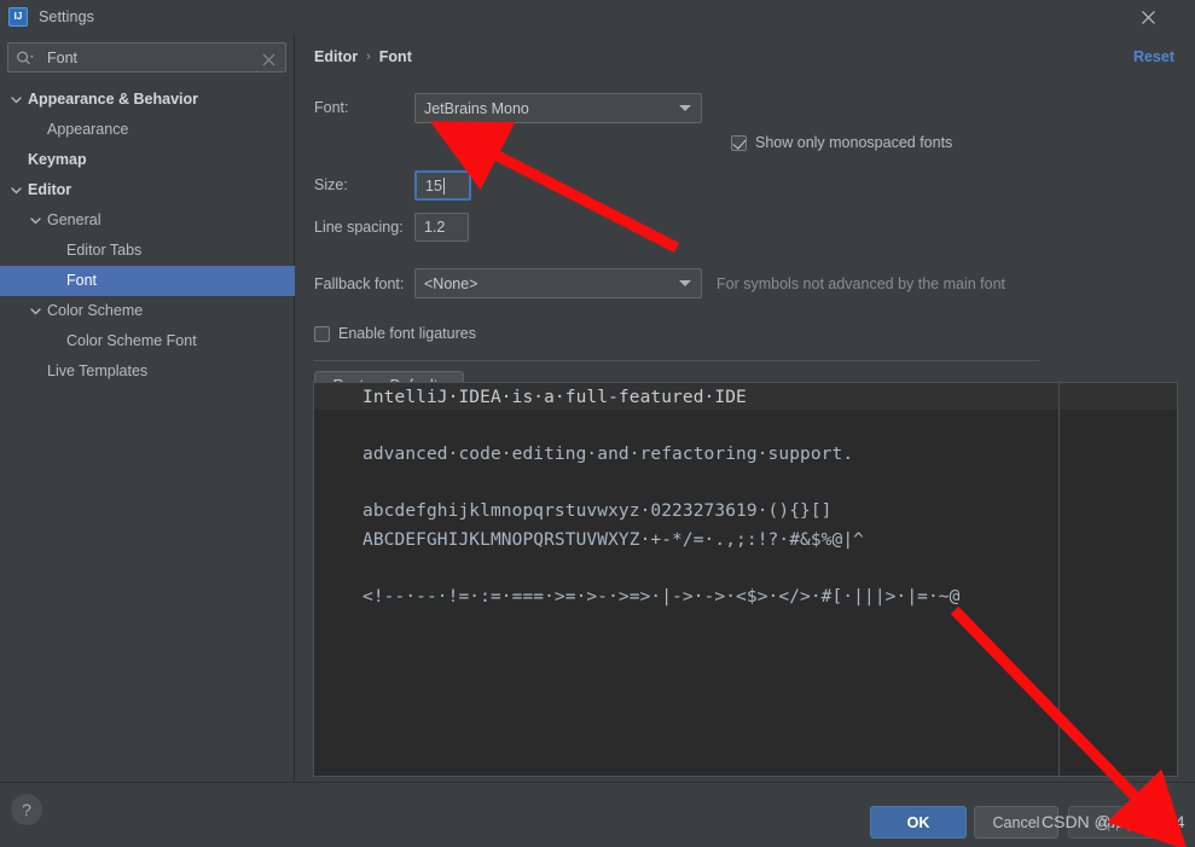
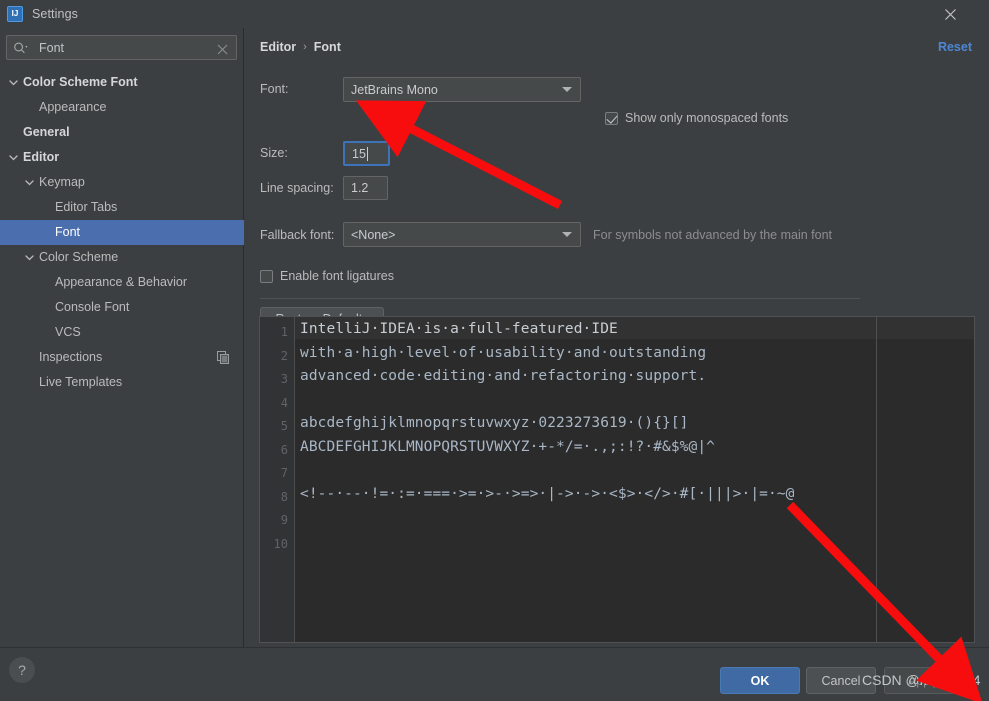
  IJ
  Settings
  Font
- Appearance & Behavior
+ Color Scheme Font
  Appearance
- Keymap
+ General
  Editor
- General
+ Keymap
  Editor Tabs
  Font
  Color Scheme
- Color Scheme Font
+ Appearance & Behavior
+ Console Font
+ VCS
+ Inspections
  Live Templates
  Editor
  ›
  Font
  Reset
  Font:
  JetBrains Mono
  Show only monospaced fonts
  Size:
  15
  Line spacing:
  1.2
  Fallback font:
  <None>
  For symbols not advanced by the main font
  Enable font ligatures
+ 1
+ 2
+ 3
+ 4
+ 5
+ 6
+ 7
+ 8
+ 9
+ 10
  IntelliJ·IDEA·is·a·full-featured·IDE
+ with·a·high·level·of·usability·and·outstanding
  advanced·code·editing·and·refactoring·support.
  abcdefghijklmnopqrstuvwxyz·0223273619·(){}[]
  ABCDEFGHIJKLMNOPQRSTUVWXYZ·+-*/=·.,;:!?·#&$%@|^
  <!--·--·!=·:=·===·>=·>-·>=>·|->·->·<$>·</>·#[·|||>·|=·~@
  ?
  OK
  Cancel
  Apply
  CSDN @m1s2q3l4
